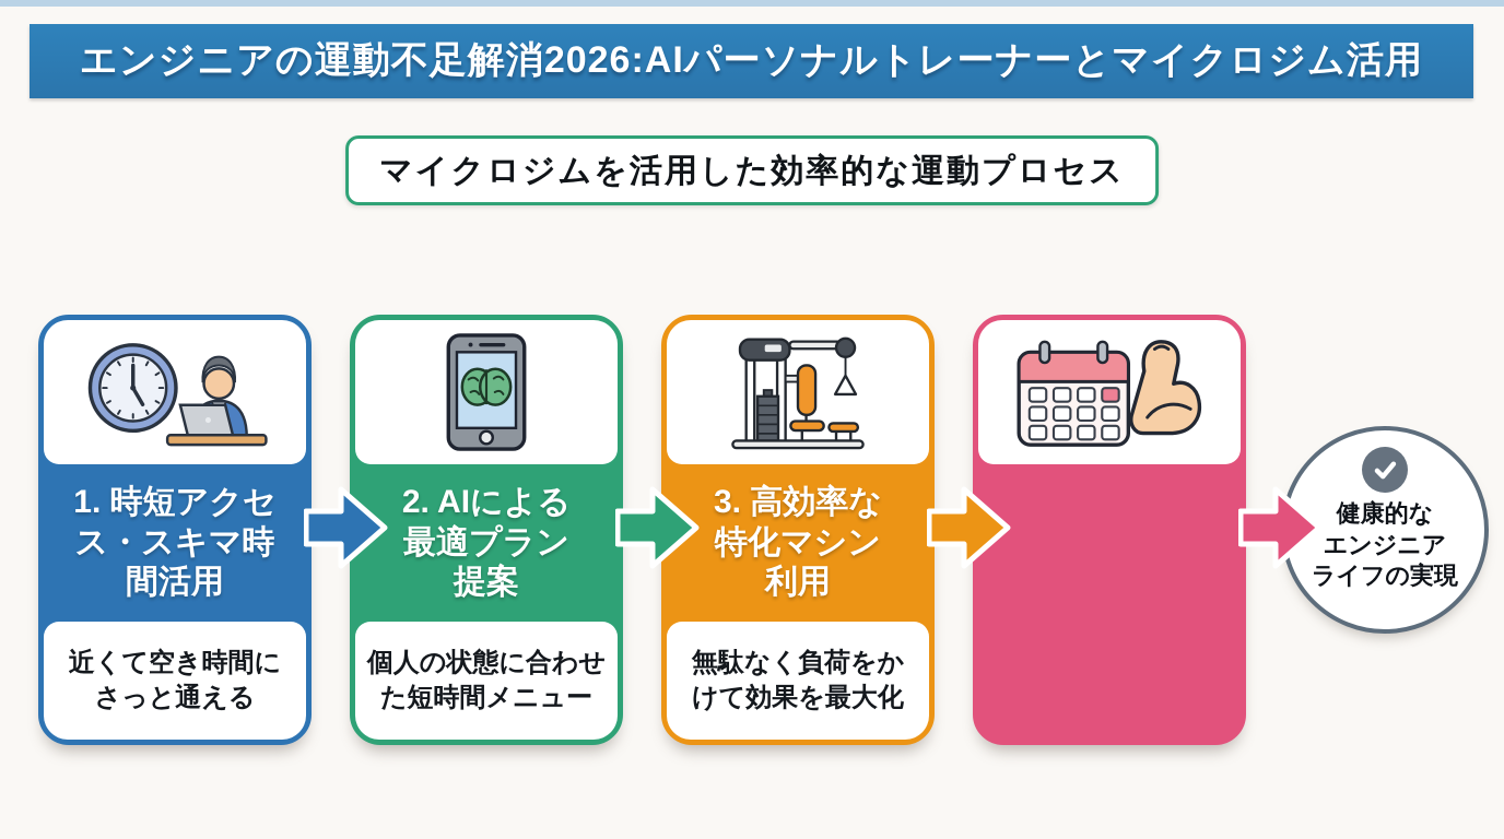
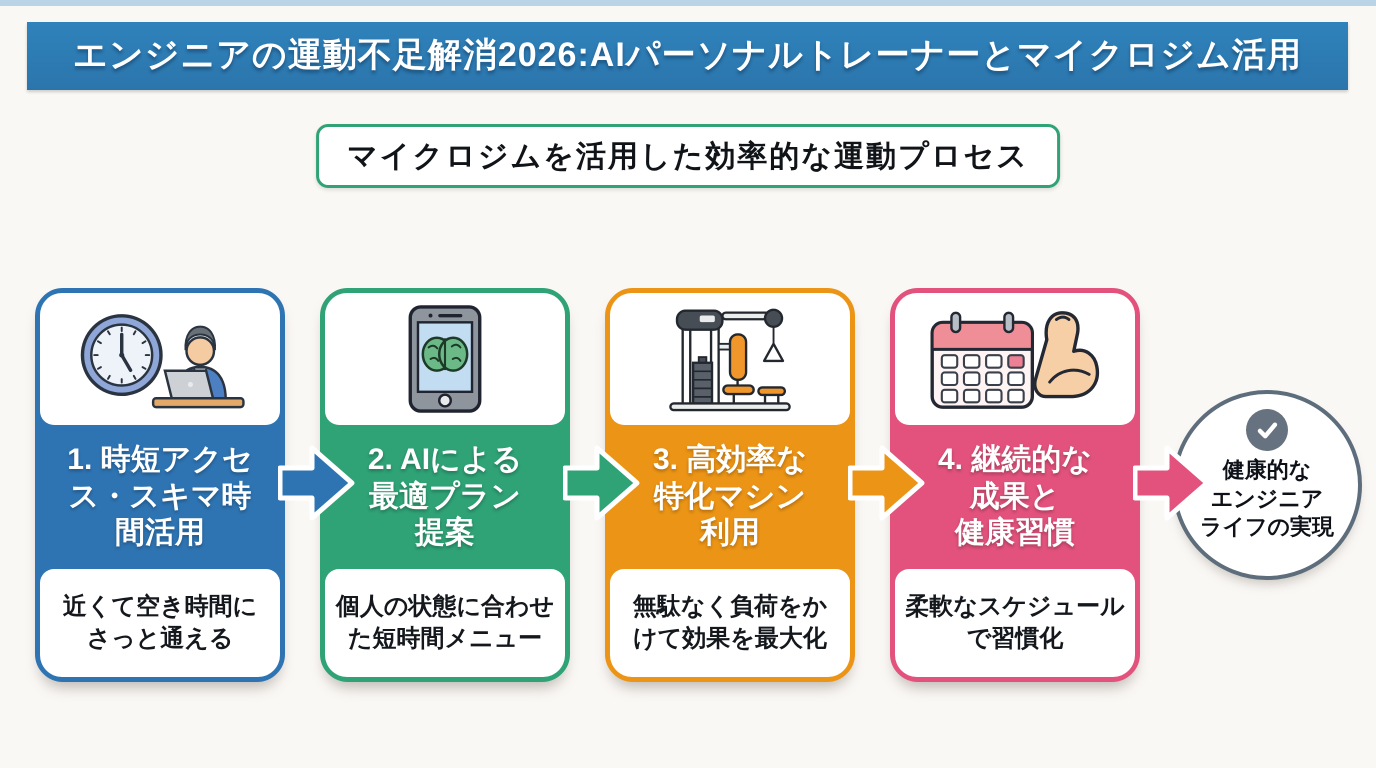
  エンジニアの運動不足解消2026:AIパーソナルトレーナーとマイクロジム活用
  マイクロジムを活用した効率的な運動プロセス
  1. 時短アクセ
  ス・スキマ時
  間活用
  近くて空き時間に
  さっと通える
  2. AIによる
  最適プラン
  提案
  個人の状態に合わせ
  た短時間メニュー
  3. 高効率な
  特化マシン
  利用
  無駄なく負荷をか
  けて効果を最大化
+ 4. 継続的な
+ 成果と
+ 健康習慣
+ 柔軟なスケジュール
+ で習慣化
  健康的な
  エンジニア
  ライフの実現
